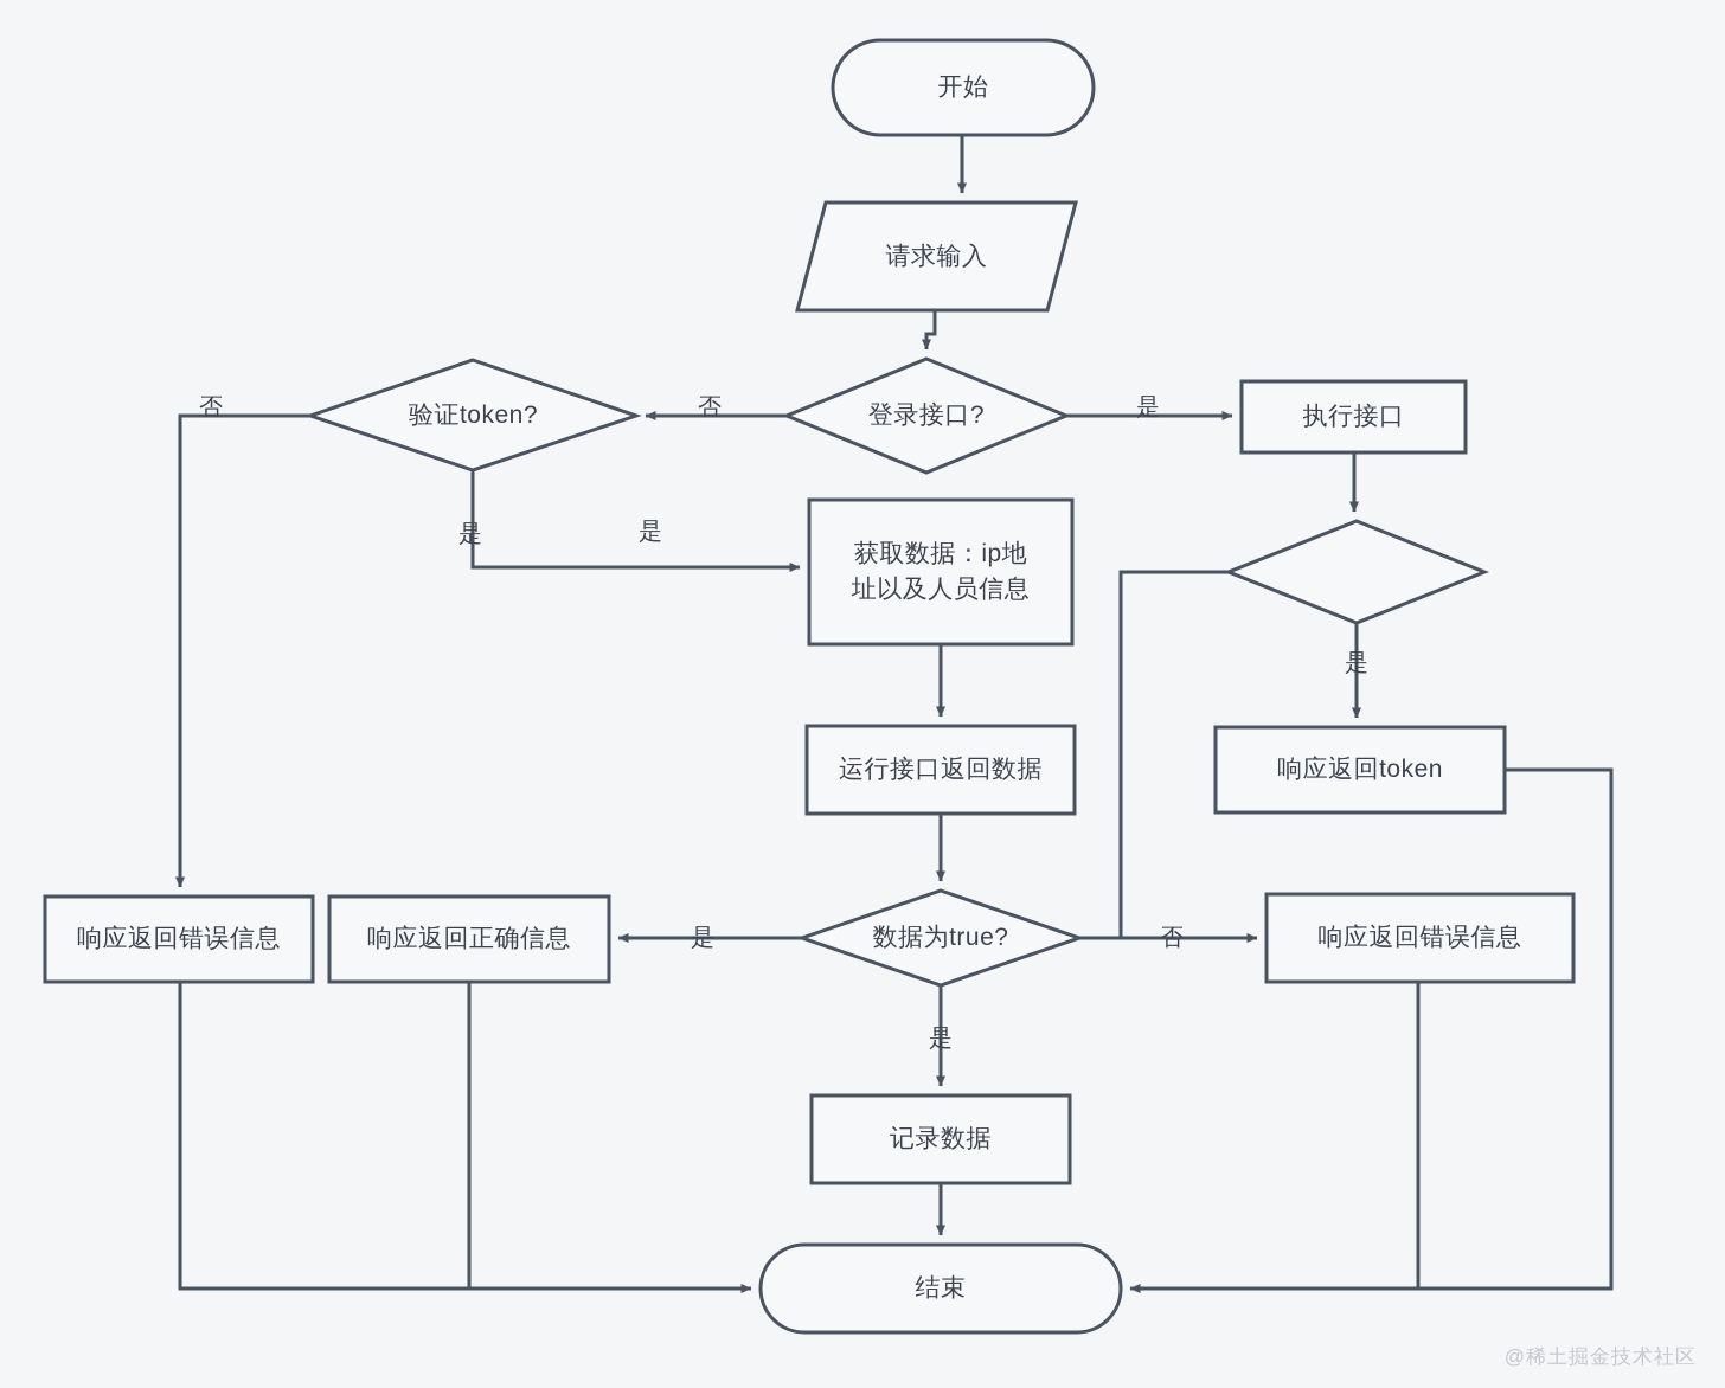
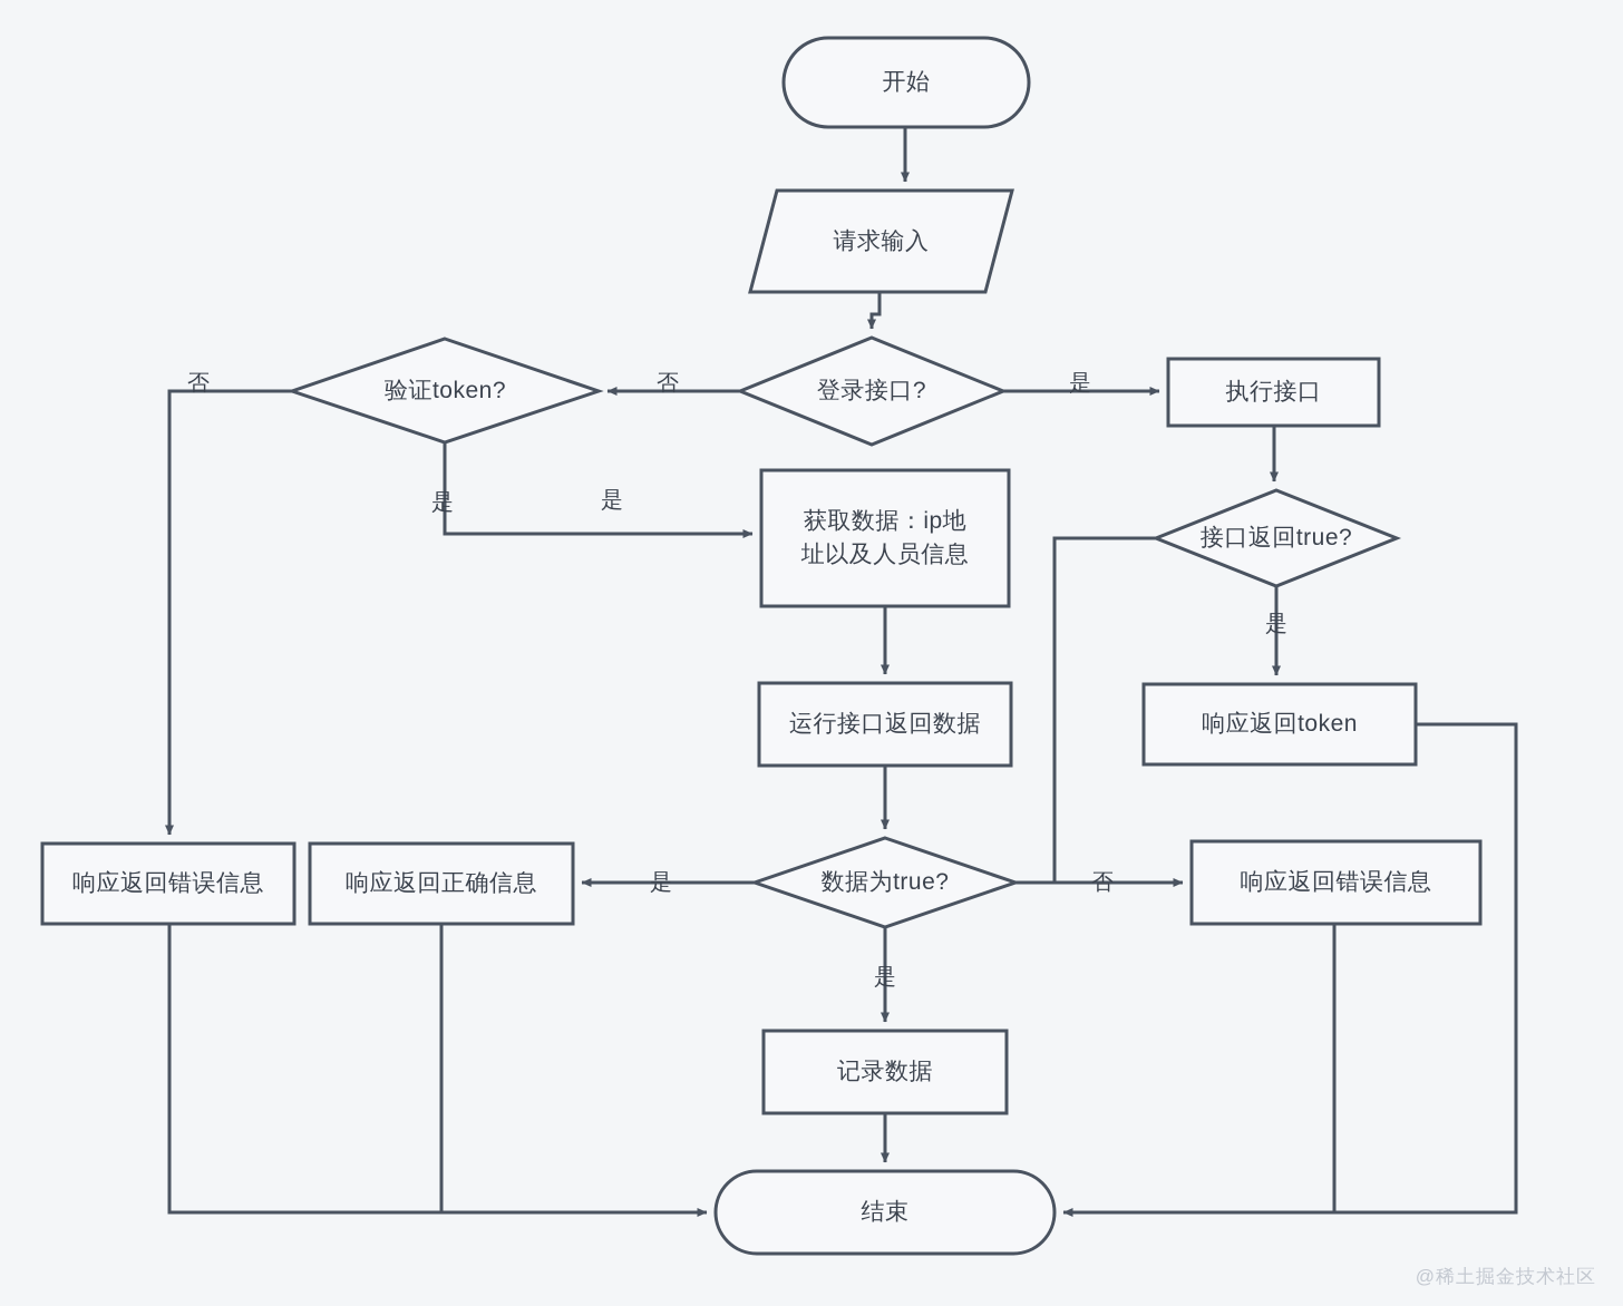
  开始
  请求输入
  登录接口?
  验证token?
  执行接口
+ 接口返回true?
  响应返回token
  获取数据：ip地
  址以及人员信息
  运行接口返回数据
  数据为true?
  响应返回错误信息
  响应返回正确信息
  响应返回错误信息
  记录数据
  结束
  否
  否
  是
  是
  是
  是
  是
  否
  是
  @稀土掘金技术社区
